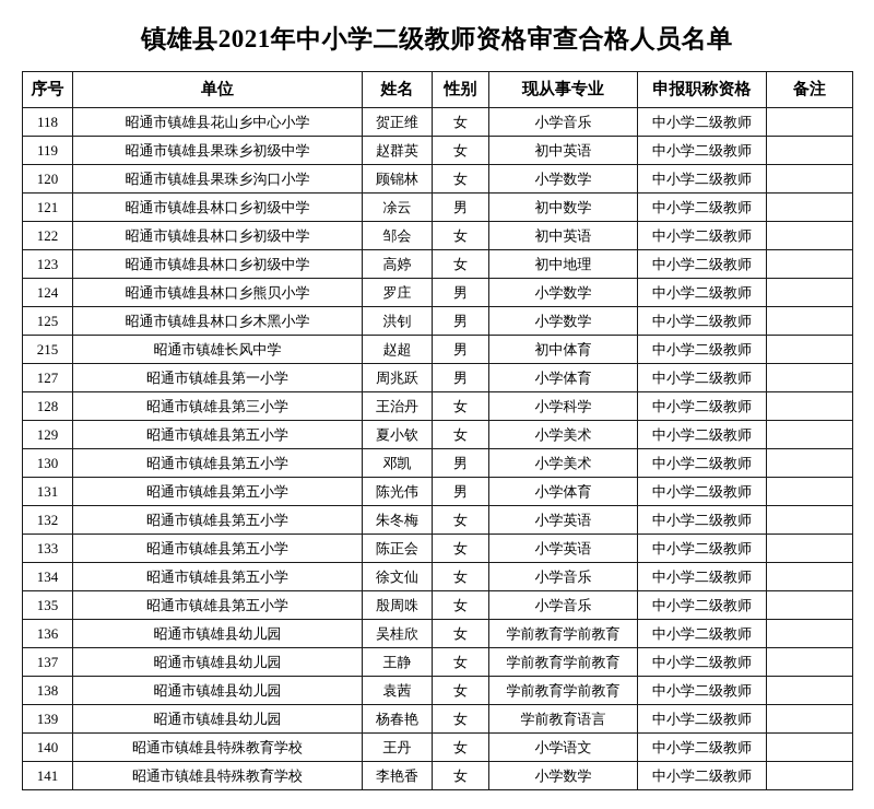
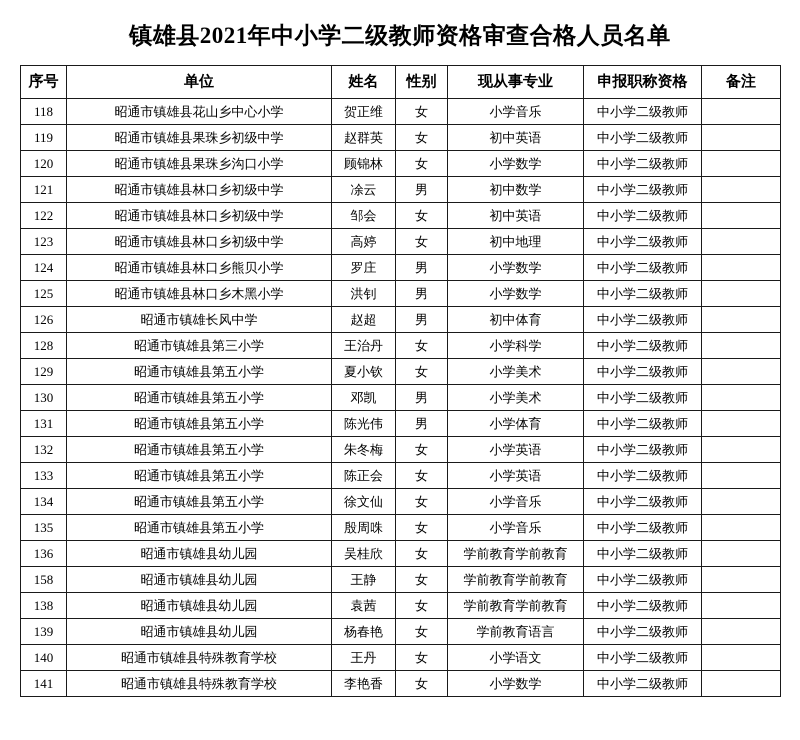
  镇雄县2021年中小学二级教师资格审查合格人员名单
  序号	单位	姓名	性别	现从事专业	申报职称资格	备注
  118	昭通市镇雄县花山乡中心小学	贺正维	女	小学音乐	中小学二级教师
  119	昭通市镇雄县果珠乡初级中学	赵群英	女	初中英语	中小学二级教师
  120	昭通市镇雄县果珠乡沟口小学	顾锦林	女	小学数学	中小学二级教师
  121	昭通市镇雄县林口乡初级中学	凃云	男	初中数学	中小学二级教师
  122	昭通市镇雄县林口乡初级中学	邹会	女	初中英语	中小学二级教师
  123	昭通市镇雄县林口乡初级中学	高婷	女	初中地理	中小学二级教师
  124	昭通市镇雄县林口乡熊贝小学	罗庄	男	小学数学	中小学二级教师
  125	昭通市镇雄县林口乡木黑小学	洪钊	男	小学数学	中小学二级教师
- 215	昭通市镇雄长风中学	赵超	男	初中体育	中小学二级教师
+ 126	昭通市镇雄长风中学	赵超	男	初中体育	中小学二级教师
- 127	昭通市镇雄县第一小学	周兆跃	男	小学体育	中小学二级教师
  128	昭通市镇雄县第三小学	王治丹	女	小学科学	中小学二级教师
  129	昭通市镇雄县第五小学	夏小钦	女	小学美术	中小学二级教师
  130	昭通市镇雄县第五小学	邓凯	男	小学美术	中小学二级教师
  131	昭通市镇雄县第五小学	陈光伟	男	小学体育	中小学二级教师
  132	昭通市镇雄县第五小学	朱冬梅	女	小学英语	中小学二级教师
  133	昭通市镇雄县第五小学	陈正会	女	小学英语	中小学二级教师
  134	昭通市镇雄县第五小学	徐文仙	女	小学音乐	中小学二级教师
  135	昭通市镇雄县第五小学	殷周咮	女	小学音乐	中小学二级教师
  136	昭通市镇雄县幼儿园	吴桂欣	女	学前教育学前教育	中小学二级教师
- 137	昭通市镇雄县幼儿园	王静	女	学前教育学前教育	中小学二级教师
+ 158	昭通市镇雄县幼儿园	王静	女	学前教育学前教育	中小学二级教师
  138	昭通市镇雄县幼儿园	袁茜	女	学前教育学前教育	中小学二级教师
  139	昭通市镇雄县幼儿园	杨春艳	女	学前教育语言	中小学二级教师
  140	昭通市镇雄县特殊教育学校	王丹	女	小学语文	中小学二级教师
  141	昭通市镇雄县特殊教育学校	李艳香	女	小学数学	中小学二级教师
